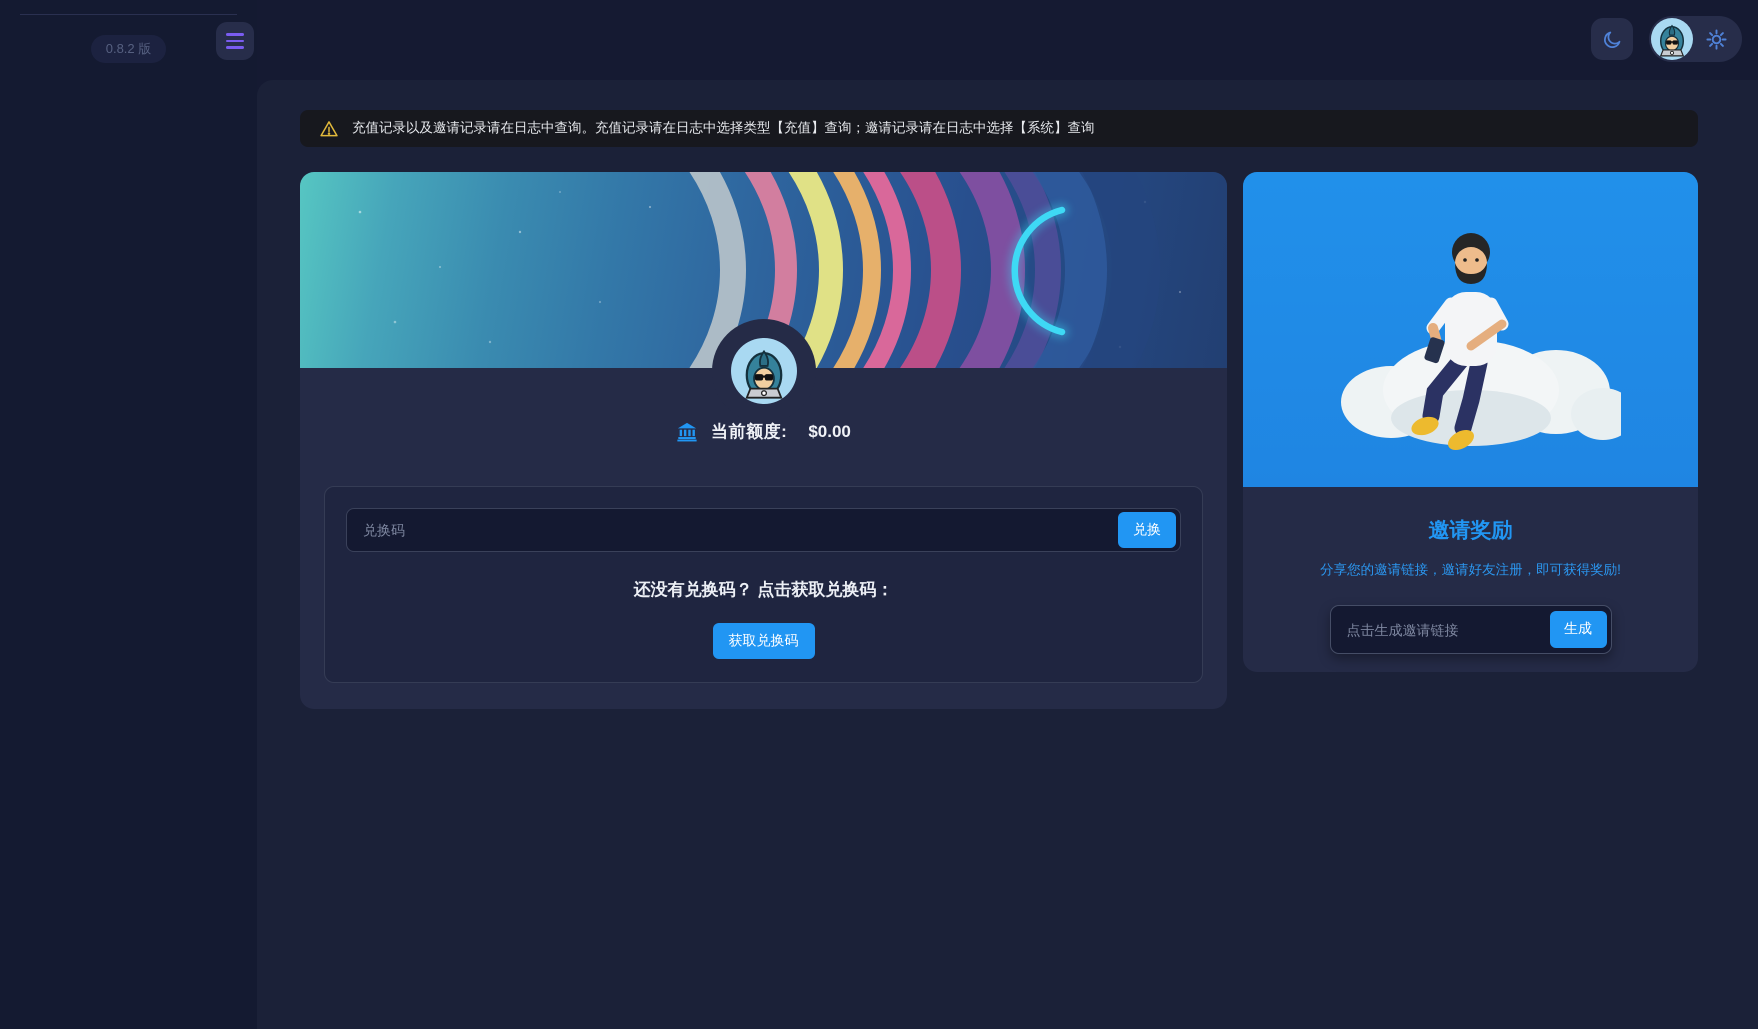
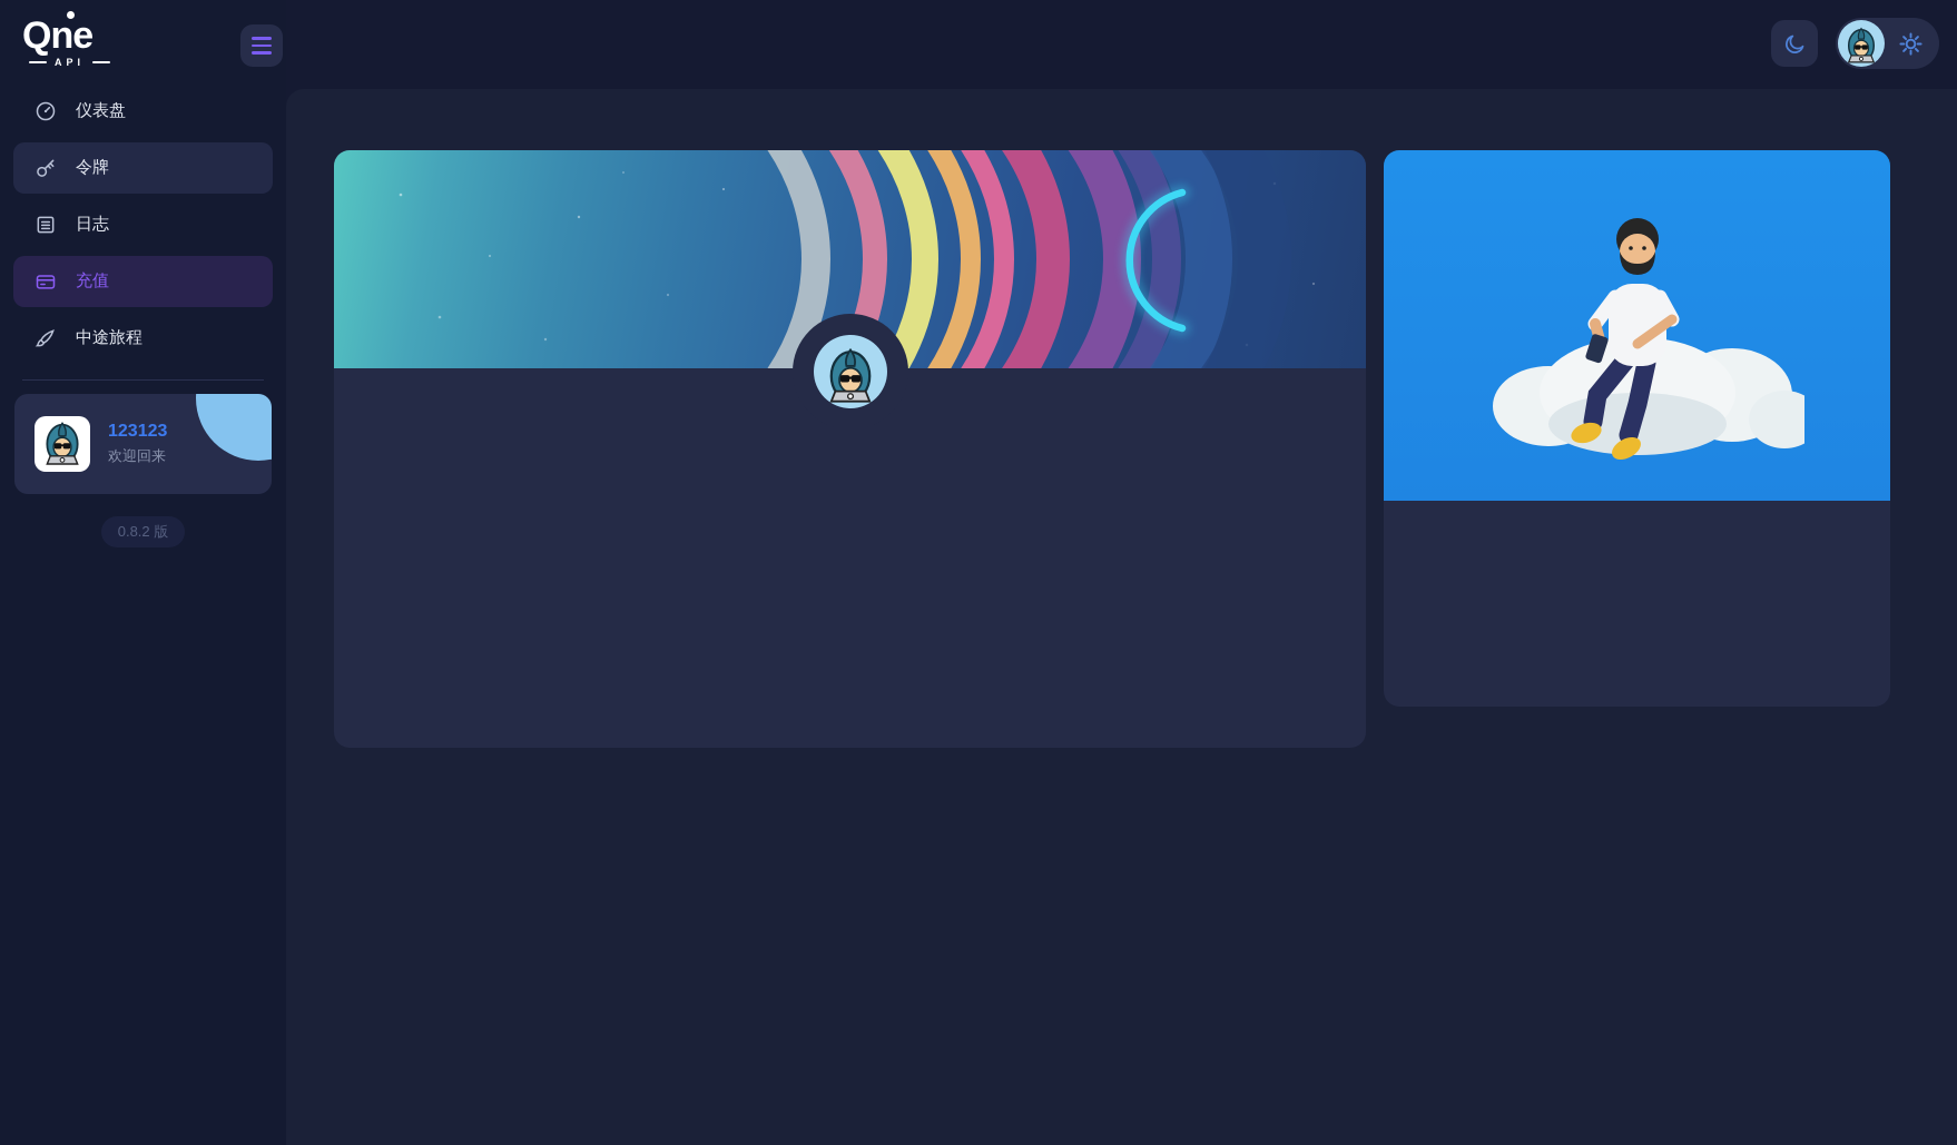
+ Qne
+ API
+ 仪表盘
+ 令牌
+ 日志
+ 充值
+ 中途旅程
+ 123123
+ 欢迎回来
  0.8.2 版
- 充值记录以及邀请记录请在日志中查询。充值记录请在日志中选择类型【充值】查询；邀请记录请在日志中选择【系统】查询
- 当前额度:
- $0.00
- 兑换码
- 兑换
- 还没有兑换码？ 点击获取兑换码：
- 获取兑换码
- 邀请奖励
- 分享您的邀请链接，邀请好友注册，即可获得奖励!
- 点击生成邀请链接
- 生成
